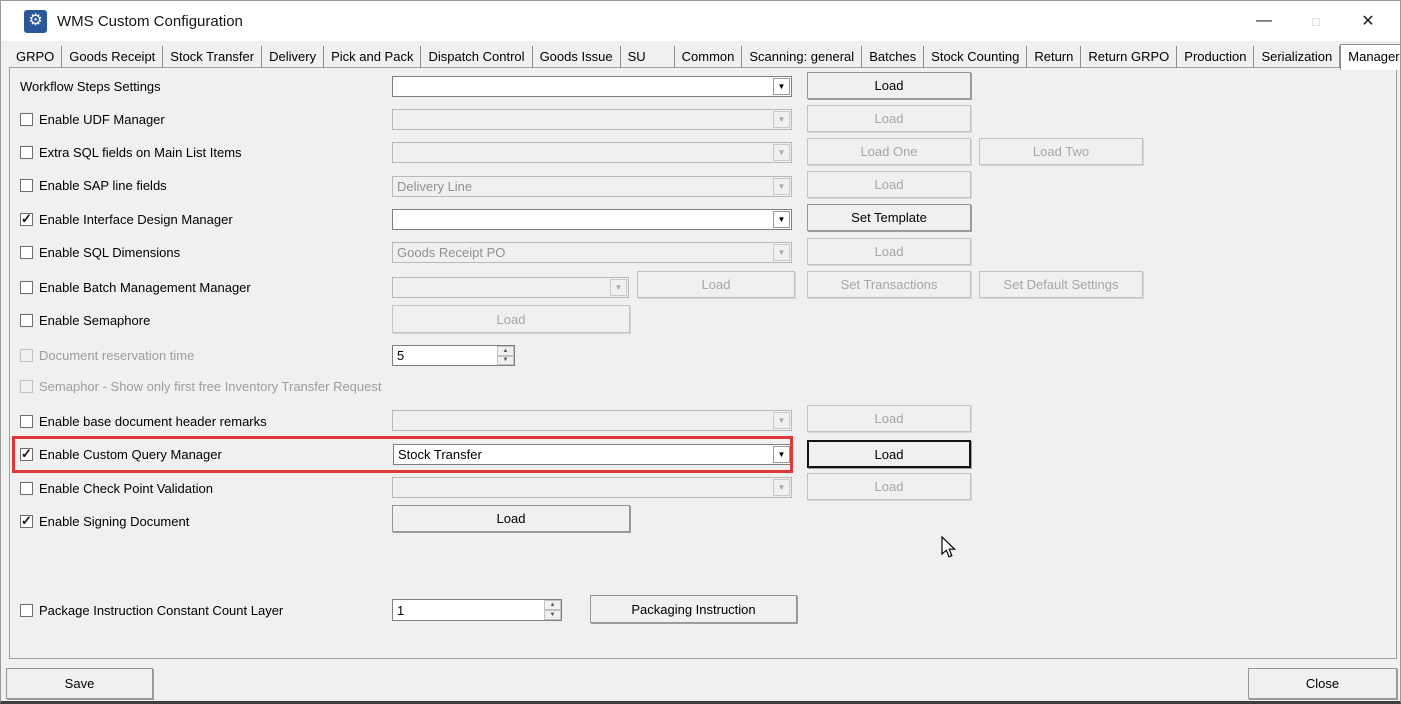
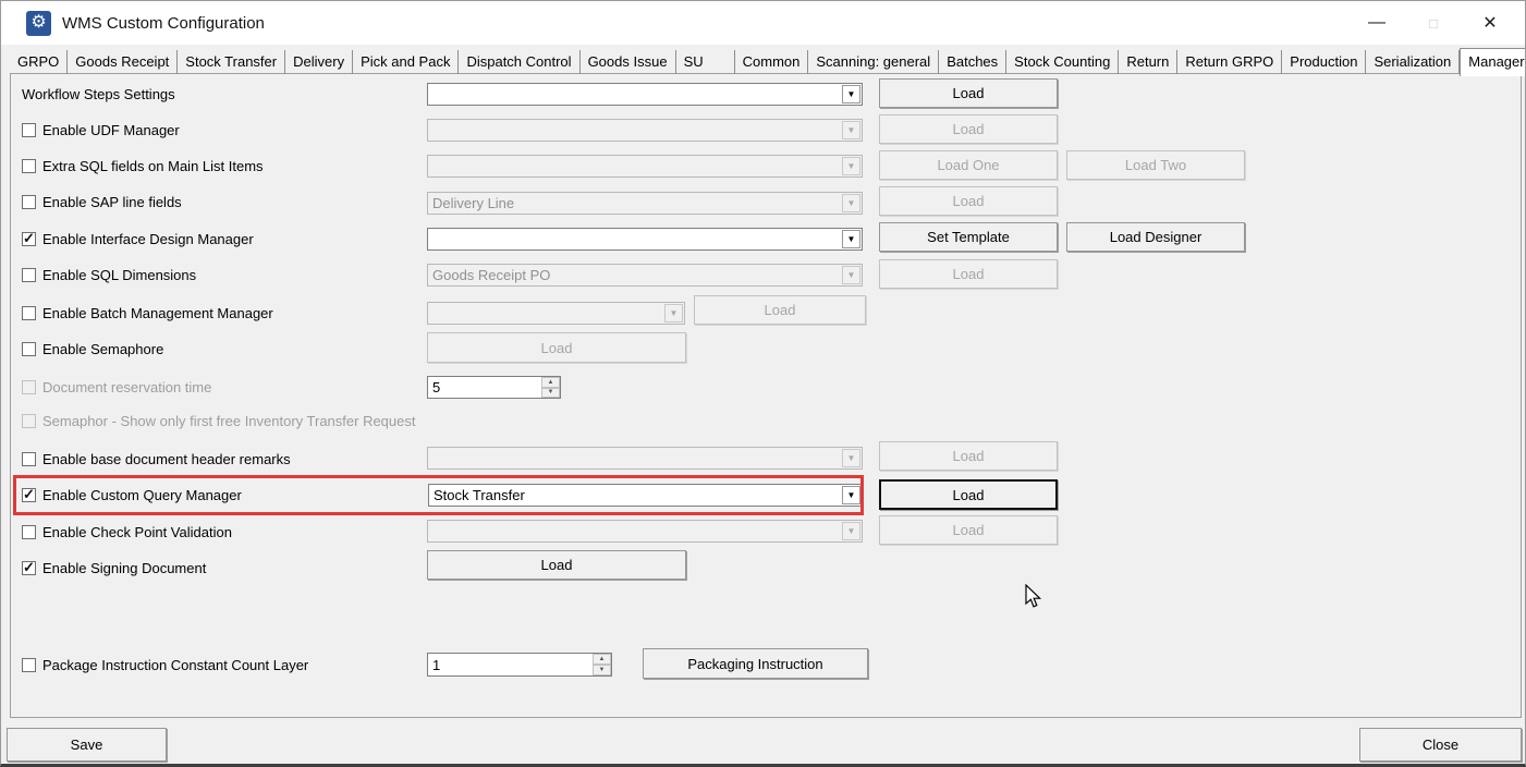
  WMS Custom Configuration
  —
  □
  ✕
  GRPO
  Goods Receipt
  Stock Transfer
  Delivery
  Pick and Pack
  Dispatch Control
  Goods Issue
  SU
  Common
  Scanning: general
  Batches
  Stock Counting
  Return
  Return GRPO
  Production
  Serialization
  Manager
  Workflow Steps Settings
  Load
  Enable UDF Manager
  Load
  Extra SQL fields on Main List Items
  Load One
  Load Two
  Enable SAP line fields
  Delivery Line
  Load
  Enable Interface Design Manager
  Set Template
+ Load Designer
  Enable SQL Dimensions
  Goods Receipt PO
  Load
  Enable Batch Management Manager
  Load
- Set Transactions
- Set Default Settings
  Enable Semaphore
  Load
  Document reservation time
  5
  Semaphor - Show only first free Inventory Transfer Request
  Enable base document header remarks
  Load
  Enable Custom Query Manager
  Stock Transfer
  Load
  Enable Check Point Validation
  Load
  Enable Signing Document
  Load
  Package Instruction Constant Count Layer
  1
  Packaging Instruction
  Save
  Close
